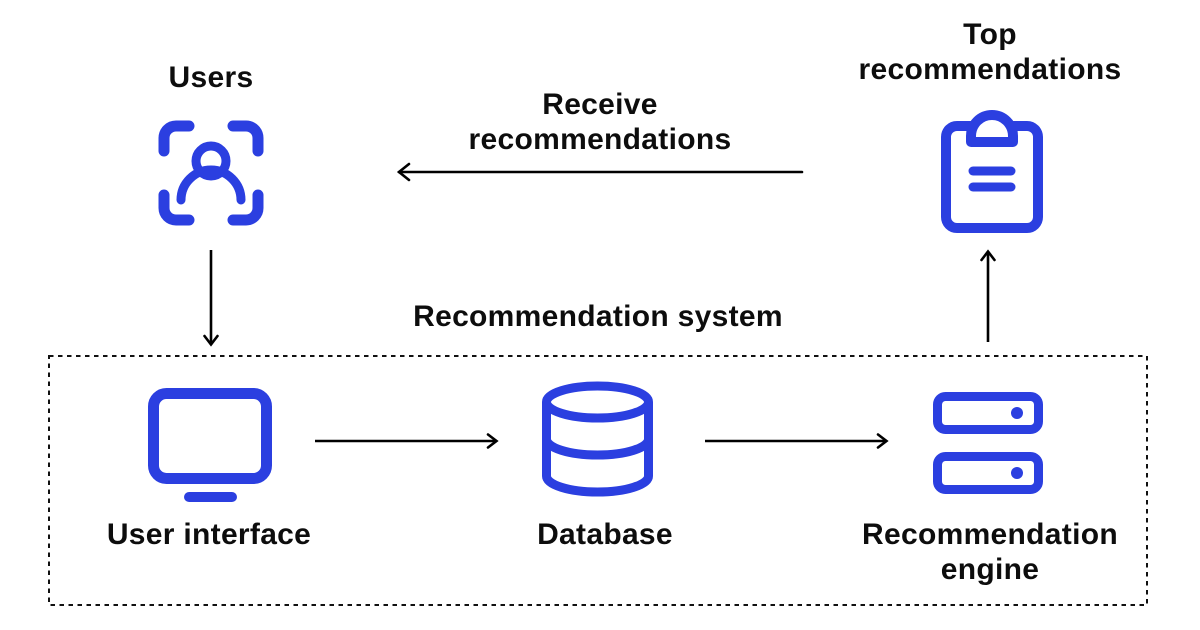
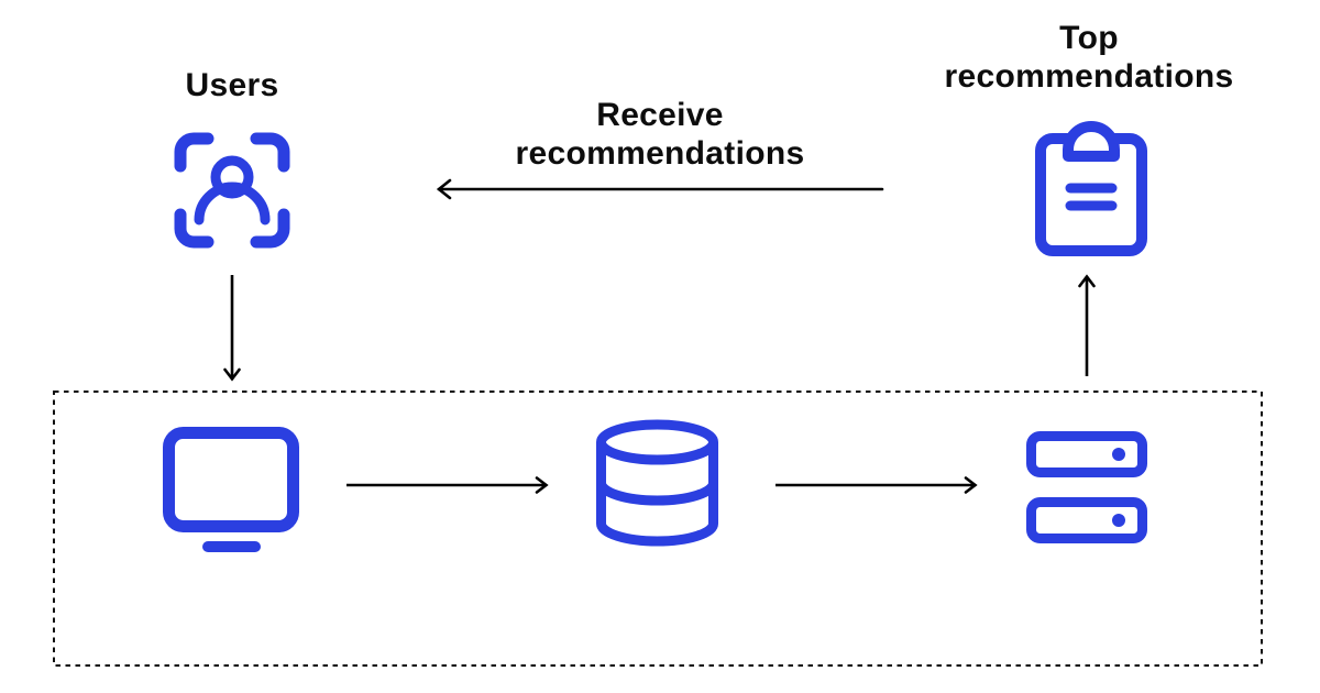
  Users
  Top
  recommendations
  Receive
  recommendations
- Recommendation system
- User interface
- Database
- Recommendation
- engine
